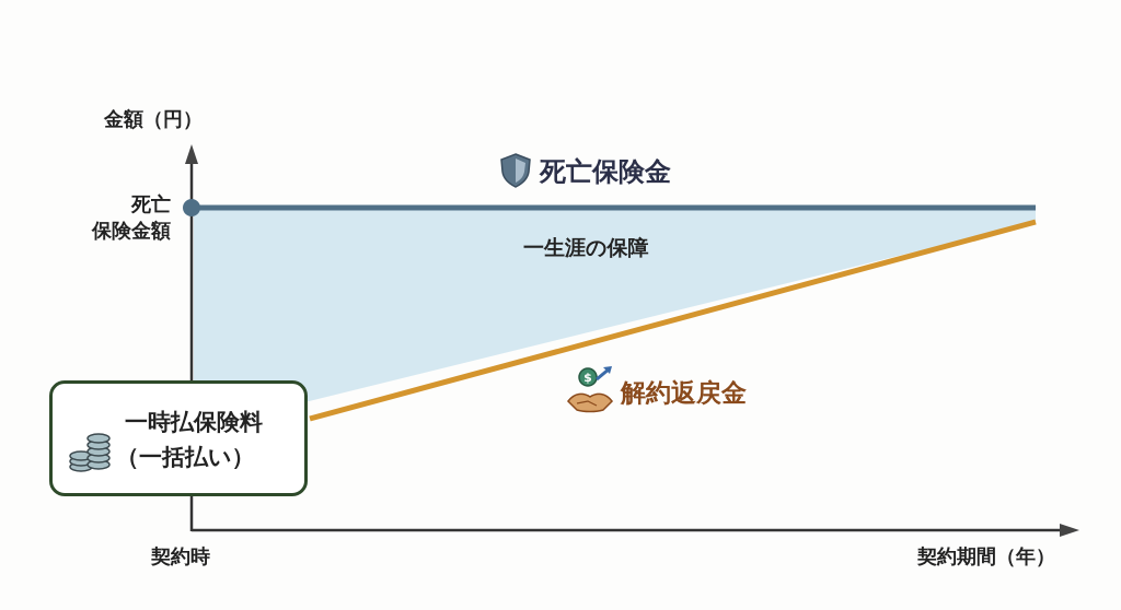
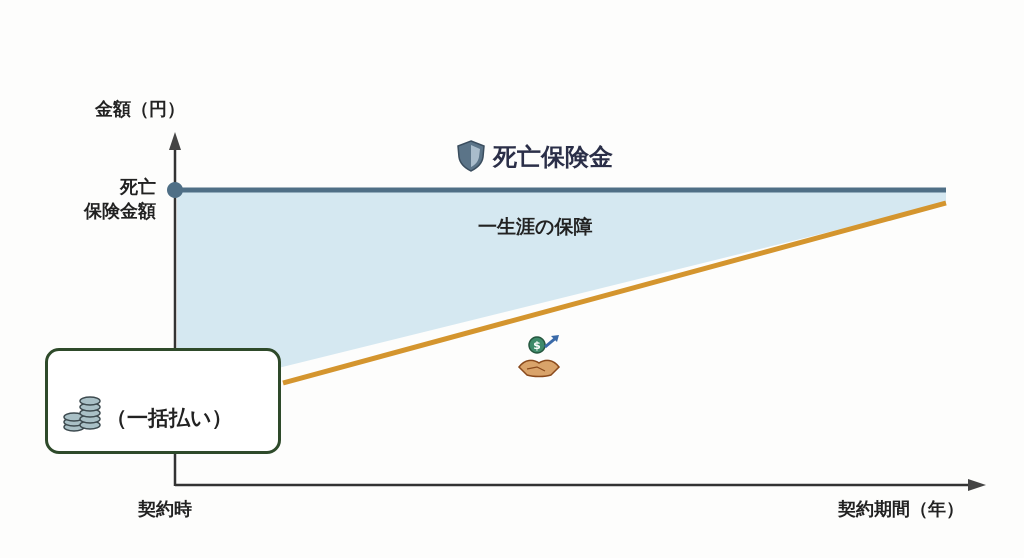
  金額（円）
  死亡
  保険金額
  契約時
  契約期間（年）
  死亡保険金
  一生涯の保障
  $
- 解約返戻金
- 一時払保険料
  （一括払い）
